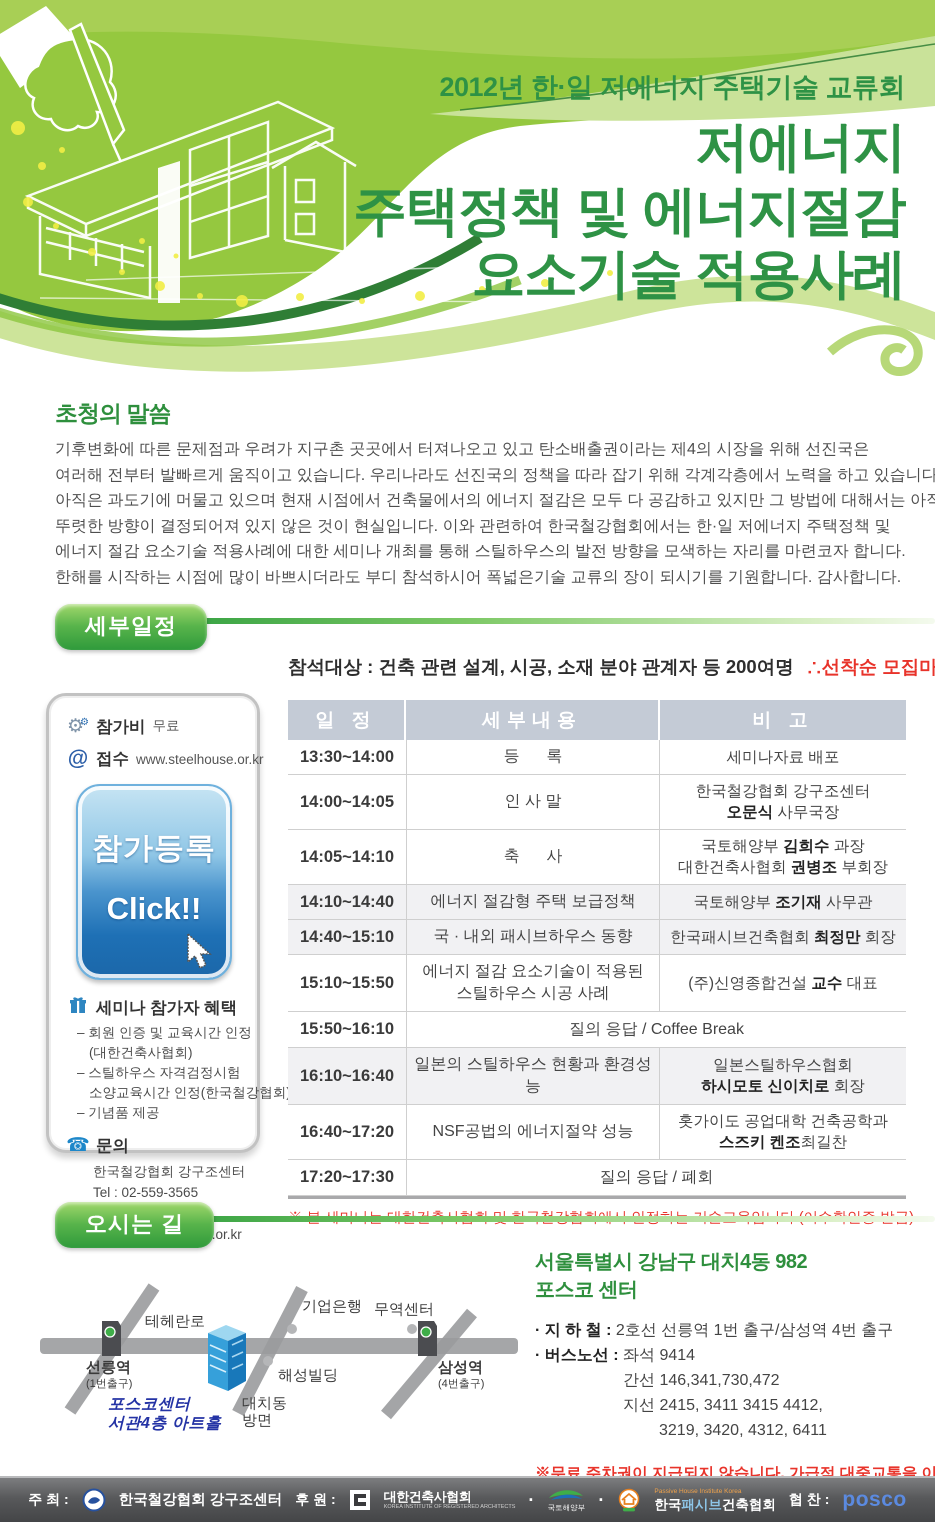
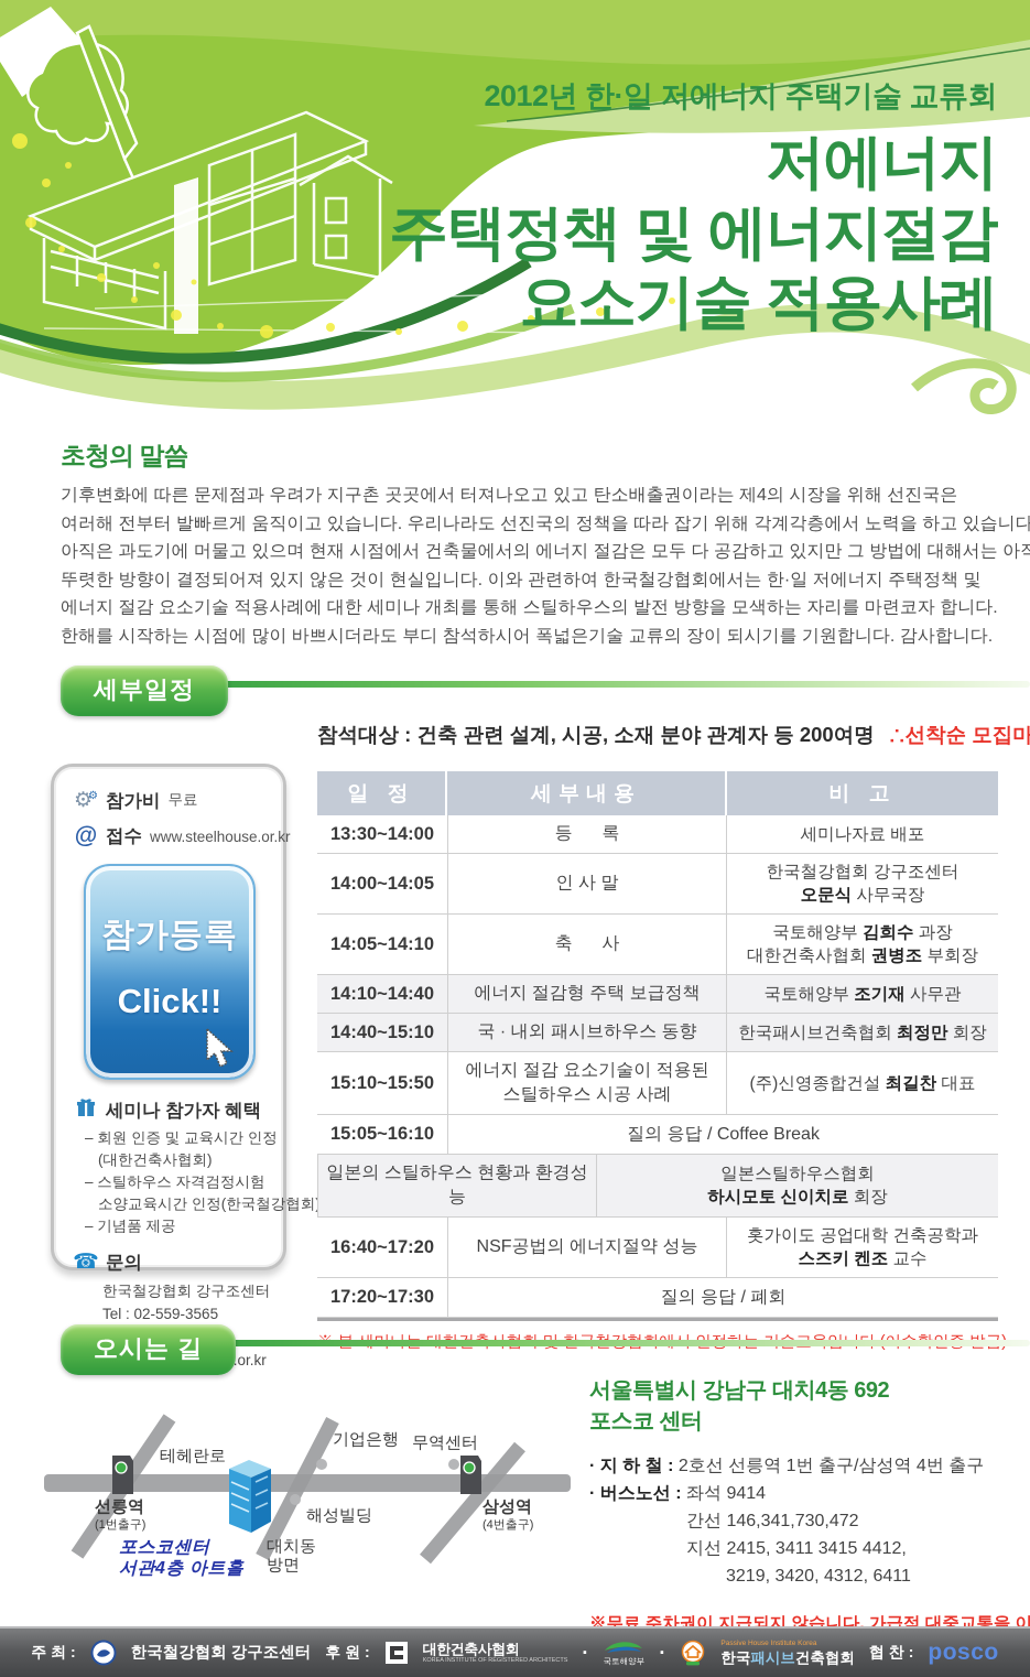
  2012년 한·일 저에너지 주택기술 교류회
  저에너지
  주택정책 및 에너지절감
  요소기술 적용사례
  초청의 말씀
  기후변화에 따른 문제점과 우려가 지구촌 곳곳에서 터져나오고 있고 탄소배출권이라는 제4의 시장을 위해 선진국은
  여러해 전부터 발빠르게 움직이고 있습니다. 우리나라도 선진국의 정책을 따라 잡기 위해 각계각층에서 노력을 하고 있습니다
  아직은 과도기에 머물고 있으며 현재 시점에서 건축물에서의 에너지 절감은 모두 다 공감하고 있지만 그 방법에 대해서는 아직
  뚜렷한 방향이 결정되어져 있지 않은 것이 현실입니다. 이와 관련하여 한국철강협회에서는 한·일 저에너지 주택정책 및
  에너지 절감 요소기술 적용사례에 대한 세미나 개최를 통해 스틸하우스의 발전 방향을 모색하는 자리를 마련코자 합니다.
  한해를 시작하는 시점에 많이 바쁘시더라도 부디 참석하시어 폭넓은기술 교류의 장이 되시기를 기원합니다. 감사합니다.
  세부일정
  참석대상 : 건축 관련 설계, 시공, 소재 분야 관계자 등 200여명 ∴선착순 모집마
  ⚙⚙
  참가비
  무료
  @
  접수
  www.steelhouse.or.kr
  참가등록
  Click!!
  세미나 참가자 혜택
  – 회원 인증 및 교육시간 인정
  (대한건축사협회)
  – 스틸하우스 자격검정시험
  소양교육시간 인정(한국철강협회
  – 기념품 제공
  ☎
  문의
  한국철강협회 강구조센터
  Tel : 02-559-3565
  일 정
  세부내용
  비 고
  13:30~14:00
  등 록
  세미나자료 배포
  14:00~14:05
  인 사 말
  한국철강협회 강구조센터
  오문식 사무국장
  14:05~14:10
  축 사
  국토해양부 김희수 과장
  대한건축사협회 권병조 부회장
  14:10~14:40
  에너지 절감형 주택 보급정책
  국토해양부 조기재 사무관
  14:40~15:10
  국 · 내외 패시브하우스 동향
  한국패시브건축협회 최정만 회장
  15:10~15:50
  에너지 절감 요소기술이 적용된
  스틸하우스 시공 사례
- (주)신영종합건설 교수 대표
+ (주)신영종합건설 최길찬 대표
- 15:50~16:10
+ 15:05~16:10
  질의 응답 / Coffee Break
- 16:10~16:40
  일본의 스틸하우스 현황과 환경성능
  일본스틸하우스협회
  하시모토 신이치로 회장
  16:40~17:20
  NSF공법의 에너지절약 성능
  홋가이도 공업대학 건축공학과
- 스즈키 켄조최길찬
+ 스즈키 켄조 교수
  17:20~17:30
  질의 응답 / 폐회
  오시는 길
  테헤란로
  기업은행
  무역센터
  선릉역
  (1번출구)
  해성빌딩
  포스코센터
  서관4층 아트홀
  대치동
  방면
  삼성역
  (4번출구)
- 서울특별시 강남구 대치4동 982
+ 서울특별시 강남구 대치4동 692
  포스코 센터
  · 지 하 철 : 2호선 선릉역 1번 출구/삼성역 4번 출구
  · 버스노선 : 좌석 9414
  간선 146,341,730,472
  지선 2415, 3411 3415 4412,
  3219, 3420, 4312, 6411
  ※무료 주차권이 지급되지 않습니다. 가급적 대중교통을 이
  주 최 :
  한국철강협회 강구조센터
  후 원 :
  대한건축사협회
  ·
  국토해양부
  ·
  한국패시브건축협회
  협 찬 :
  posco
